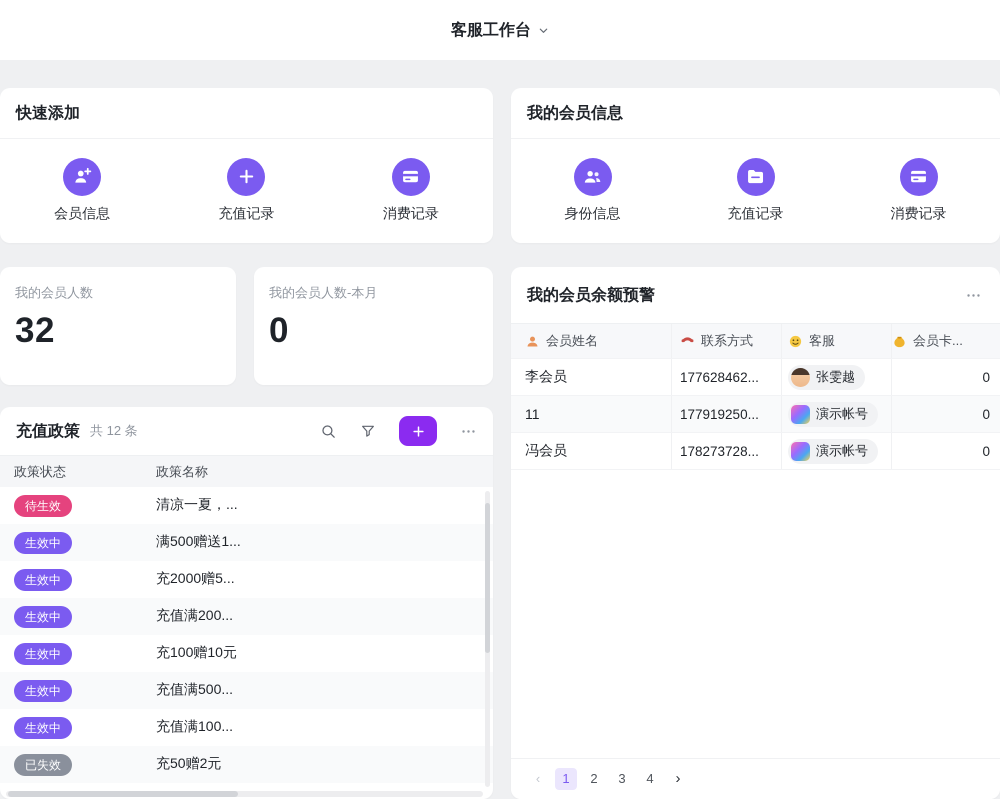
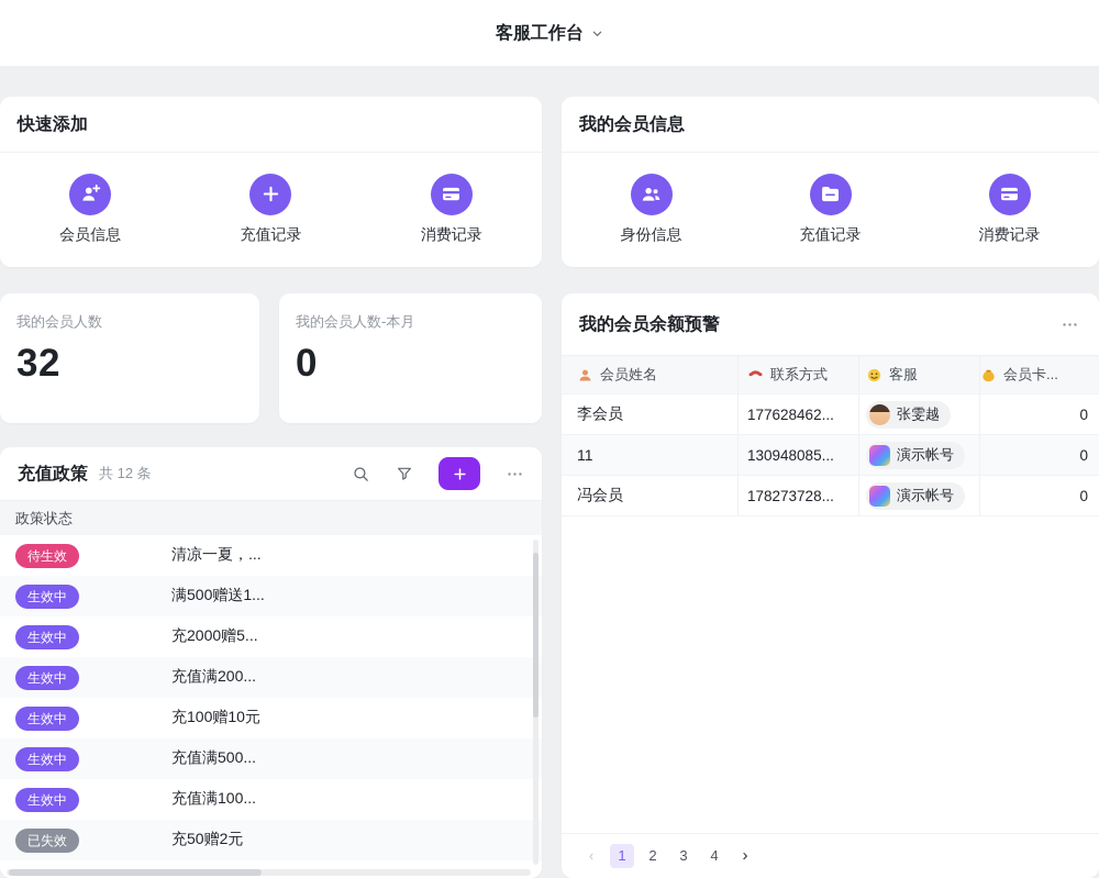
  客服工作台
  快速添加
  会员信息
  充值记录
  消费记录
  我的会员信息
  身份信息
  充值记录
  消费记录
  我的会员人数
  32
  我的会员人数-本月
  0
  我的会员余额预警
  会员姓名
  联系方式
  客服
  会员卡...
  李会员
  177628462...
  张雯越
  0
  11
- 177919250...
+ 130948085...
  演示帐号
  0
  冯会员
  178273728...
  演示帐号
  0
  ‹
  1
  2
  3
  4
  ›
  充值政策
  共 12 条
  政策状态
- 政策名称
  待生效
  清凉一夏，...
  生效中
  满500赠送1...
  生效中
  充2000赠5...
  生效中
  充值满200...
  生效中
  充100赠10元
  生效中
  充值满500...
  生效中
  充值满100...
  已失效
  充50赠2元
